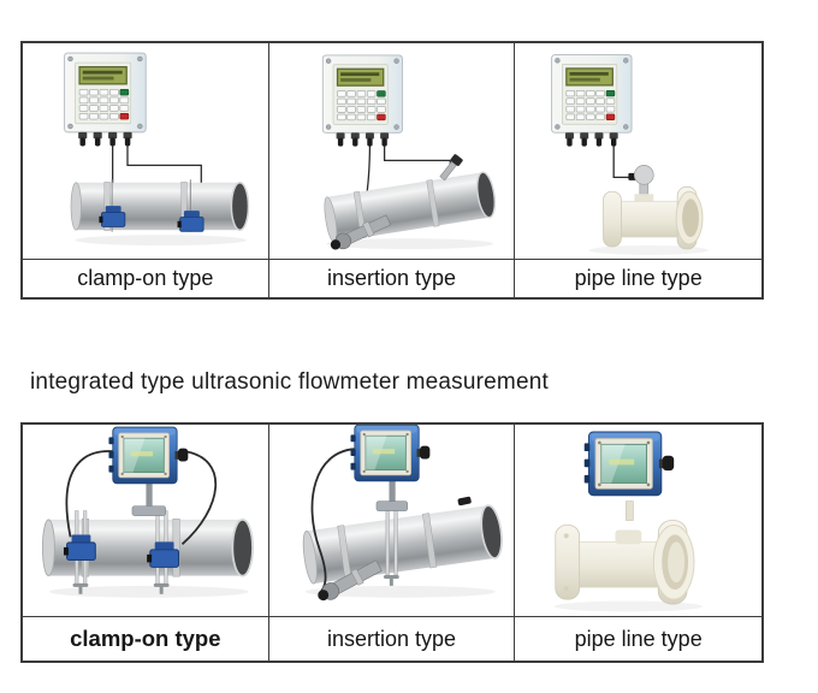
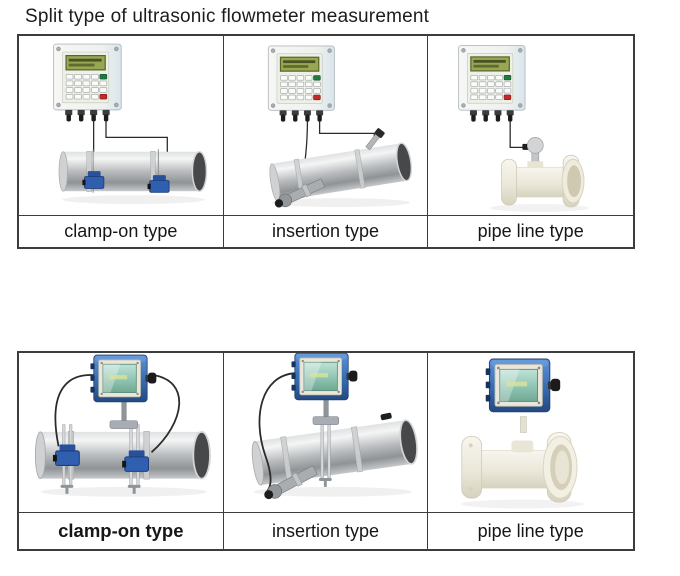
+ Split type of ultrasonic flowmeter measurement
  clamp-on type
  insertion type
  pipe line type
- integrated type ultrasonic flowmeter measurement
  clamp-on type
  insertion type
  pipe line type
